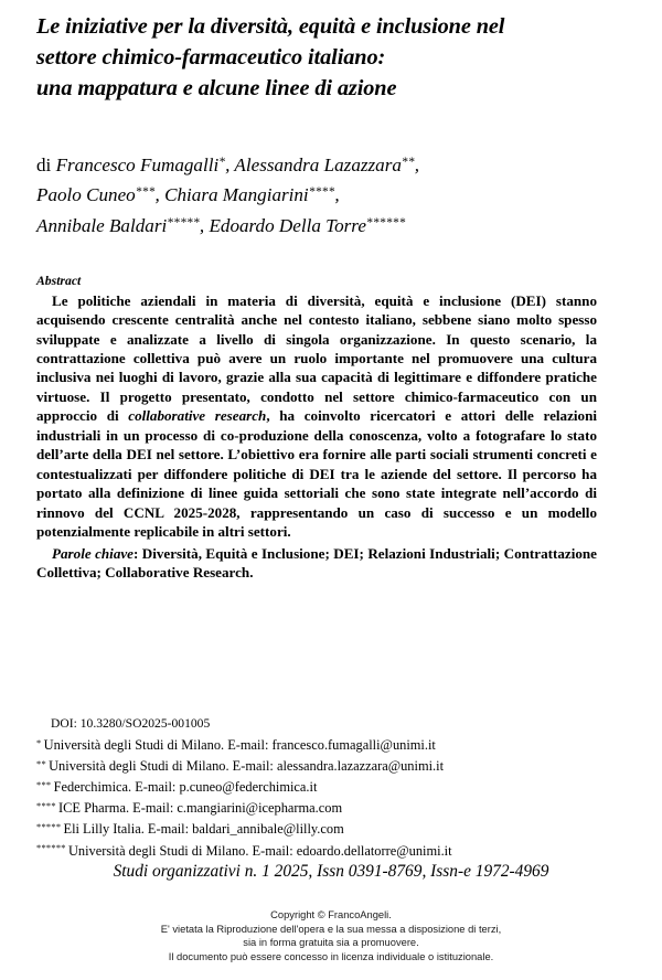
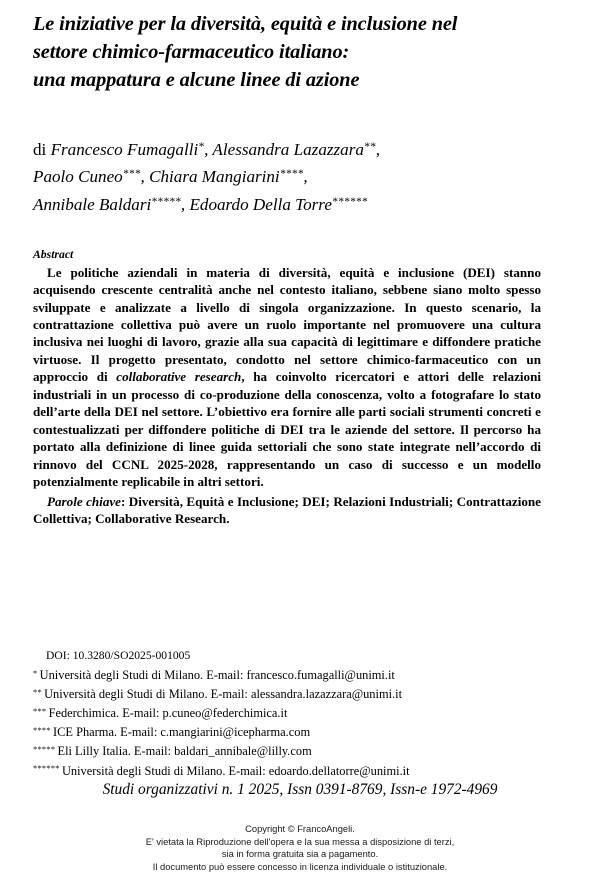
  Le iniziative per la diversità, equità e inclusione nel
  settore chimico-farmaceutico italiano:
  una mappatura e alcune linee di azione
  di Francesco Fumagalli*, Alessandra Lazazzara**,
  Paolo Cuneo***, Chiara Mangiarini****,
  Annibale Baldari*****, Edoardo Della Torre******
  Abstract
  Le politiche aziendali in materia di diversità, equità e inclusione (DEI) stanno acquisendo crescente centralità anche nel contesto italiano, sebbene siano molto spesso sviluppate e analizzate a livello di singola organizzazione. In questo scenario, la contrattazione collettiva può avere un ruolo importante nel promuovere una cultura inclusiva nei luoghi di lavoro, grazie alla sua capacità di legittimare e diffondere pratiche virtuose. Il progetto presentato, condotto nel settore chimico-farmaceutico con un approccio di collaborative research, ha coinvolto ricercatori e attori delle relazioni industriali in un processo di co-produzione della conoscenza, volto a fotografare lo stato dell’arte della DEI nel settore. L’obiettivo era fornire alle parti sociali strumenti concreti e contestualizzati per diffondere politiche di DEI tra le aziende del settore. Il percorso ha portato alla definizione di linee guida settoriali che sono state integrate nell’accordo di rinnovo del CCNL 2025-2028, rappresentando un caso di successo e un modello potenzialmente replicabile in altri settori.
  Parole chiave: Diversità, Equità e Inclusione; DEI; Relazioni Industriali; Contrattazione Collettiva; Collaborative Research.
  DOI: 10.3280/SO2025-001005
  * Università degli Studi di Milano. E-mail: francesco.fumagalli@unimi.it
  ** Università degli Studi di Milano. E-mail: alessandra.lazazzara@unimi.it
  *** Federchimica. E-mail: p.cuneo@federchimica.it
  **** ICE Pharma. E-mail: c.mangiarini@icepharma.com
  ***** Eli Lilly Italia. E-mail: baldari_annibale@lilly.com
  ****** Università degli Studi di Milano. E-mail: edoardo.dellatorre@unimi.it
  Studi organizzativi n. 1 2025, Issn 0391-8769, Issn-e 1972-4969
  Copyright © FrancoAngeli.
  E' vietata la Riproduzione dell'opera e la sua messa a disposizione di terzi,
- sia in forma gratuita sia a promuovere.
+ sia in forma gratuita sia a pagamento.
  Il documento può essere concesso in licenza individuale o istituzionale.
